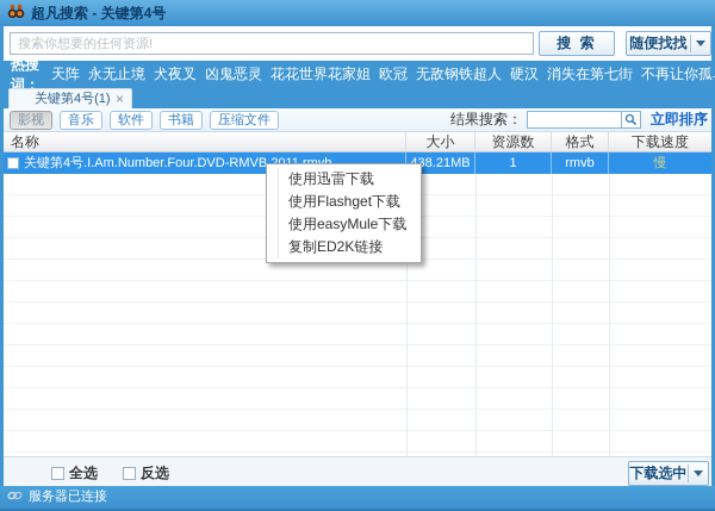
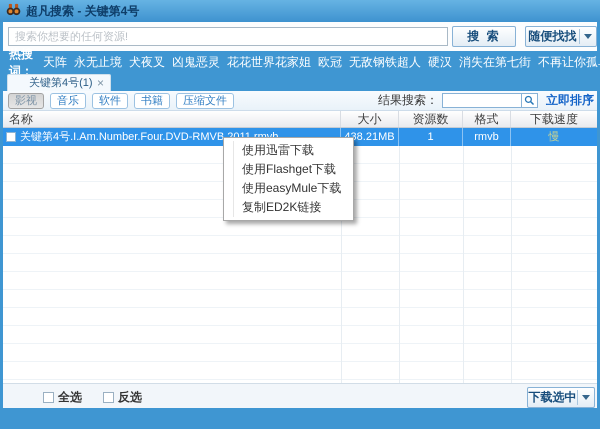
  超凡搜索 - 关键第4号
  搜索你想要的任何资源!
  搜 索
  随便找找
  热搜词：
  天阵
  永无止境
  犬夜叉
  凶鬼恶灵
  花花世界花家姐
  欧冠
  无敌钢铁超人
  硬汉
  消失在第七街
  不再让你孤
  关键第4号(1)
  ×
  影视
  音乐
  软件
  书籍
  压缩文件
  结果搜索：
  立即排序
  名称
  大小
  资源数
  格式
  下载速度
  关键第4号.I.Am.Number.Four.DVD-RMVB
  8.21MB
  1
  rmvb
  慢
  使用迅雷下载
  使用Flashget下载
  使用easyMule下载
  复制ED2K链接
  全选
  反选
  下载选中
- 服务器已连接
